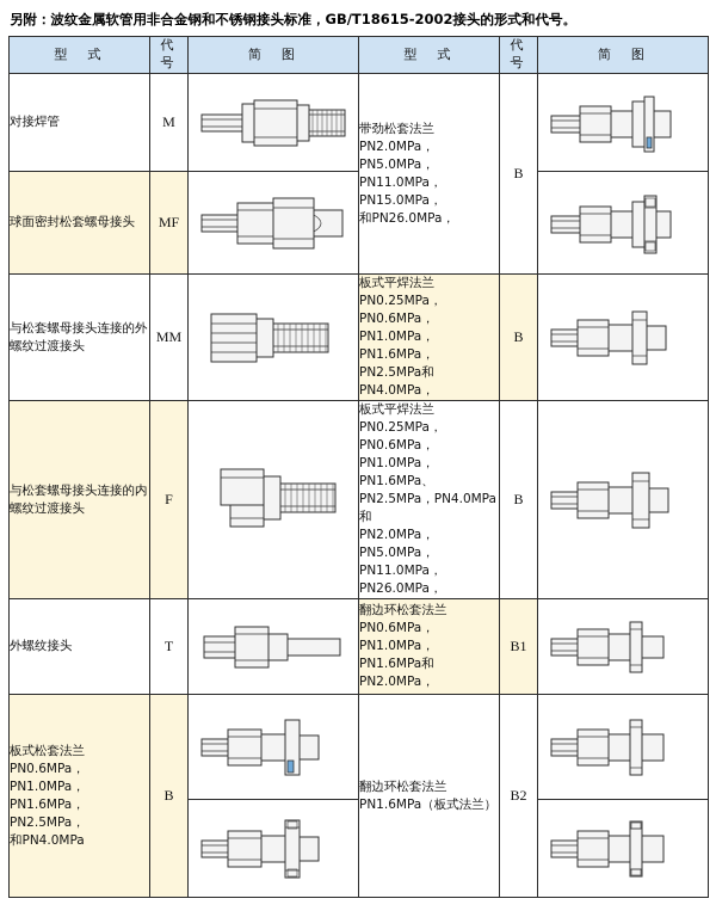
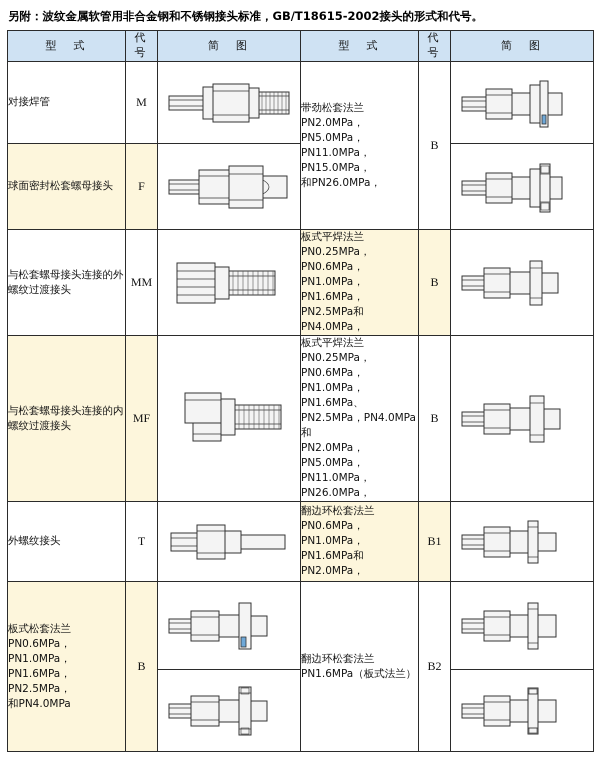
  另附：波纹金属软管用非合金钢和不锈钢接头标准，GB/T18615-2002接头的形式和代号。
  型 式	代 号	简 图	型 式	代 号	简 图
  对接焊管	M		带劲松套法兰 PN2.0MPa，PN5.0MPa， PN11.0MPa，PN15.0MPa， 和PN26.0MPa，	B
- 球面密封松套螺母接头	MF
+ 球面密封松套螺母接头	F
  与松套螺母接头连接的外螺纹过渡接头	MM		板式平焊法兰 PN0.25MPa，PN0.6MPa， PN1.0MPa，PN1.6MPa， PN2.5MPa和PN4.0MPa，	B
- 与松套螺母接头连接的内螺纹过渡接头	F		板式平焊法兰 PN0.25MPa，PN0.6MPa， PN1.0MPa，PN1.6MPa、 PN2.5MPa，PN4.0MPa和 PN2.0MPa，PN5.0MPa， PN11.0MPa，PN26.0MPa，	B
+ 与松套螺母接头连接的内螺纹过渡接头	MF		板式平焊法兰 PN0.25MPa，PN0.6MPa， PN1.0MPa，PN1.6MPa、 PN2.5MPa，PN4.0MPa和 PN2.0MPa，PN5.0MPa， PN11.0MPa，PN26.0MPa，	B
  外螺纹接头	T		翻边环松套法兰 PN0.6MPa，PN1.0MPa， PN1.6MPa和PN2.0MPa，	B1
  板式松套法兰 PN0.6MPa，PN1.0MPa， PN1.6MPa，PN2.5MPa， 和PN4.0MPa	B		翻边环松套法兰 PN1.6MPa（板式法兰）	B2
